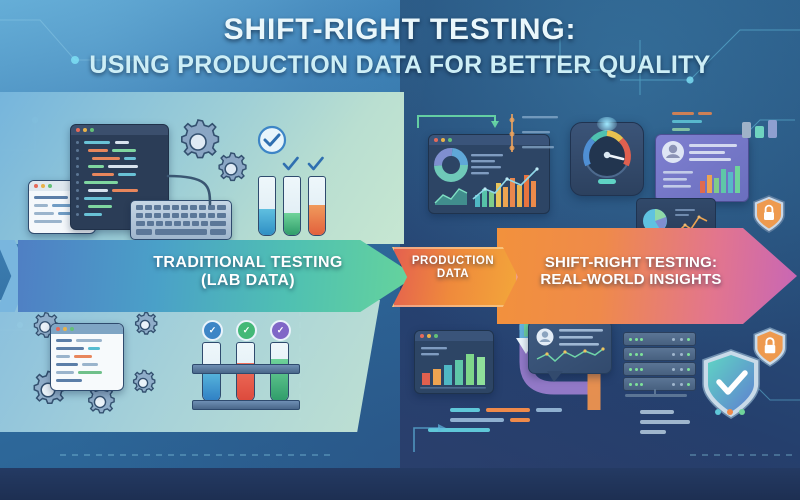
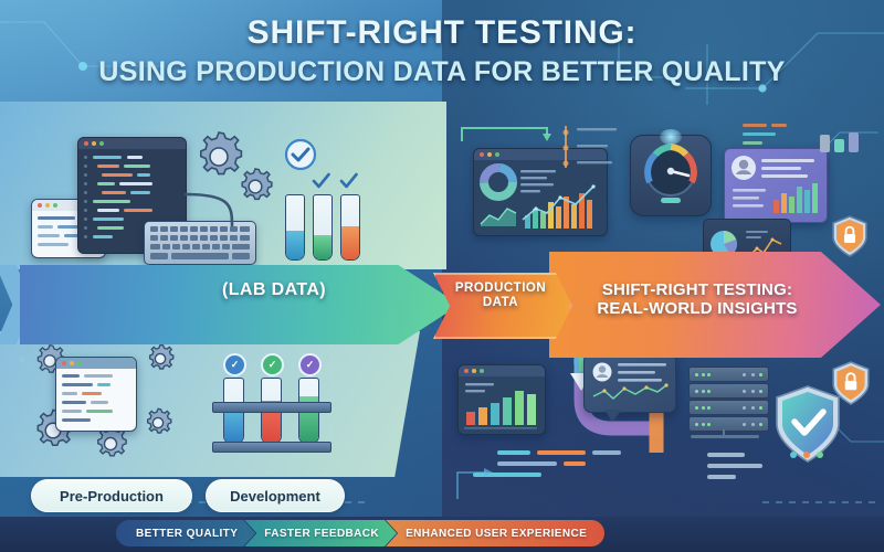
  SHIFT-RIGHT TESTING:
  USING PRODUCTION DATA FOR BETTER QUALITY
- TRADITIONAL TESTING
  (LAB DATA)
  PRODUCTION
  DATA
  SHIFT-RIGHT TESTING:
  REAL-WORLD INSIGHTS
  ✓
  ✓
  ✓
+ Pre-Production
+ Development
+ BETTER QUALITY
+ FASTER FEEDBACK
+ ENHANCED USER EXPERIENCE
